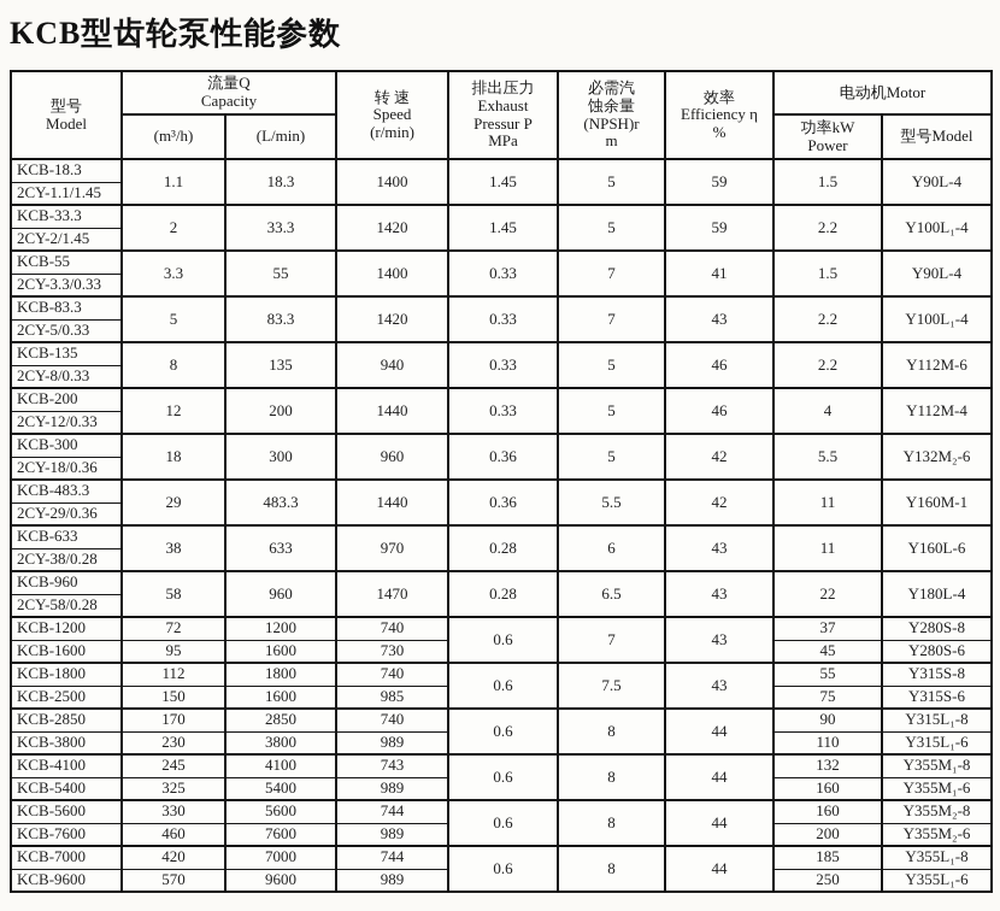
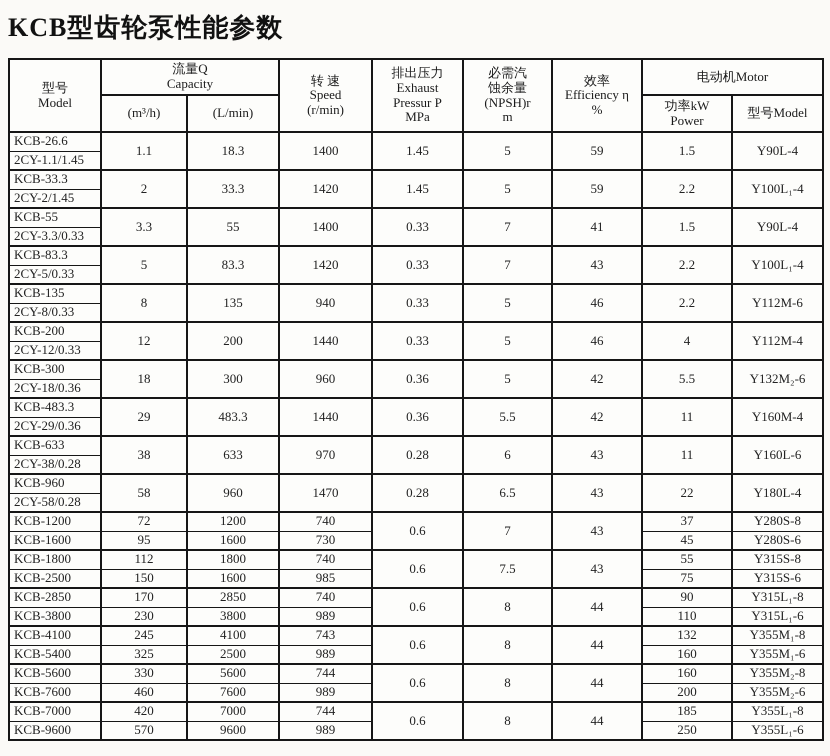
  KCB型齿轮泵性能参数
  型号 Model	流量Q Capacity	转 速 Speed (r/min)	排出压力 Exhaust Pressur P MPa	必需汽 蚀余量 (NPSH)r m	效率 Efficiency η %	电动机Motor
  (m³/h)	(L/min)	功率kW Power	型号Model
- KCB-18.3	1.1	18.3	1400	1.45	5	59	1.5	Y90L-4
+ KCB-26.6	1.1	18.3	1400	1.45	5	59	1.5	Y90L-4
  2CY-1.1/1.45
  KCB-33.3	2	33.3	1420	1.45	5	59	2.2	Y100L₁-4
  2CY-2/1.45
  KCB-55	3.3	55	1400	0.33	7	41	1.5	Y90L-4
  2CY-3.3/0.33
  KCB-83.3	5	83.3	1420	0.33	7	43	2.2	Y100L₁-4
  2CY-5/0.33
  KCB-135	8	135	940	0.33	5	46	2.2	Y112M-6
  2CY-8/0.33
  KCB-200	12	200	1440	0.33	5	46	4	Y112M-4
  2CY-12/0.33
  KCB-300	18	300	960	0.36	5	42	5.5	Y132M₂-6
  2CY-18/0.36
- KCB-483.3	29	483.3	1440	0.36	5.5	42	11	Y160M-1
+ KCB-483.3	29	483.3	1440	0.36	5.5	42	11	Y160M-4
  2CY-29/0.36
  KCB-633	38	633	970	0.28	6	43	11	Y160L-6
  2CY-38/0.28
  KCB-960	58	960	1470	0.28	6.5	43	22	Y180L-4
  2CY-58/0.28
  KCB-1200	72	1200	740	0.6	7	43	37	Y280S-8
  KCB-1600	95	1600	730	45	Y280S-6
  KCB-1800	112	1800	740	0.6	7.5	43	55	Y315S-8
  KCB-2500	150	1600	985	75	Y315S-6
  KCB-2850	170	2850	740	0.6	8	44	90	Y315L₁-8
  KCB-3800	230	3800	989	110	Y315L₁-6
  KCB-4100	245	4100	743	0.6	8	44	132	Y355M₁-8
- KCB-5400	325	5400	989	160	Y355M₁-6
+ KCB-5400	325	2500	989	160	Y355M₁-6
  KCB-5600	330	5600	744	0.6	8	44	160	Y355M₂-8
  KCB-7600	460	7600	989	200	Y355M₂-6
  KCB-7000	420	7000	744	0.6	8	44	185	Y355L₁-8
  KCB-9600	570	9600	989	250	Y355L₁-6
